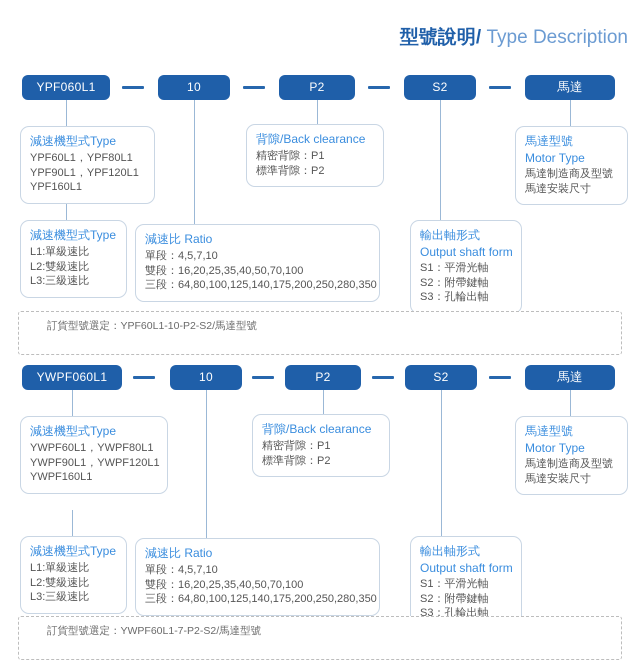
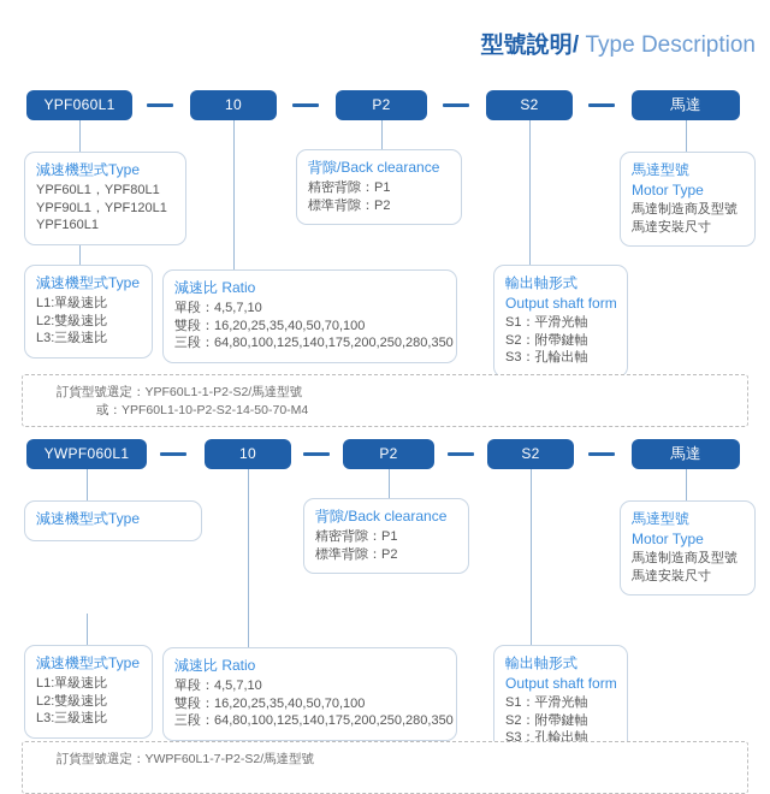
  型號說明/ Type Description
  YPF060L1
  10
  P2
  S2
  馬達
  減速機型式Type
  YPF60L1，YPF80L1
  YPF90L1，YPF120L1
  YPF160L1
  減速機型式Type
  L1:單級速比
  L2:雙級速比
  L3:三級速比
  減速比 Ratio
  單段：4,5,7,10
  雙段：16,20,25,35,40,50,70,100
  三段：64,80,100,125,140,175,200,250,280,350
  背隙/Back clearance
  精密背隙：P1
  標準背隙：P2
  輸出軸形式
  Output shaft form
  S1：平滑光軸
  S2：附帶鍵軸
  S3：孔輪出軸
  馬達型號
  Motor Type
  馬達制造商及型號
  馬達安裝尺寸
- 訂貨型號選定：YPF60L1-10-P2-S2/馬達型號
+ 訂貨型號選定：YPF60L1-1-P2-S2/馬達型號
+ 或：YPF60L1-10-P2-S2-14-50-70-M4
  YWPF060L1
  10
  P2
  S2
  馬達
  減速機型式Type
- YWPF60L1，YWPF80L1
- YWPF90L1，YWPF120L1
- YWPF160L1
  減速機型式Type
  L1:單級速比
  L2:雙級速比
  L3:三級速比
  減速比 Ratio
  單段：4,5,7,10
  雙段：16,20,25,35,40,50,70,100
  三段：64,80,100,125,140,175,200,250,280,350
  背隙/Back clearance
  精密背隙：P1
  標準背隙：P2
  輸出軸形式
  Output shaft form
  S1：平滑光軸
  S2：附帶鍵軸
  S3：孔輪出軸
  馬達型號
  Motor Type
  馬達制造商及型號
  馬達安裝尺寸
  訂貨型號選定：YWPF60L1-7-P2-S2/馬達型號
